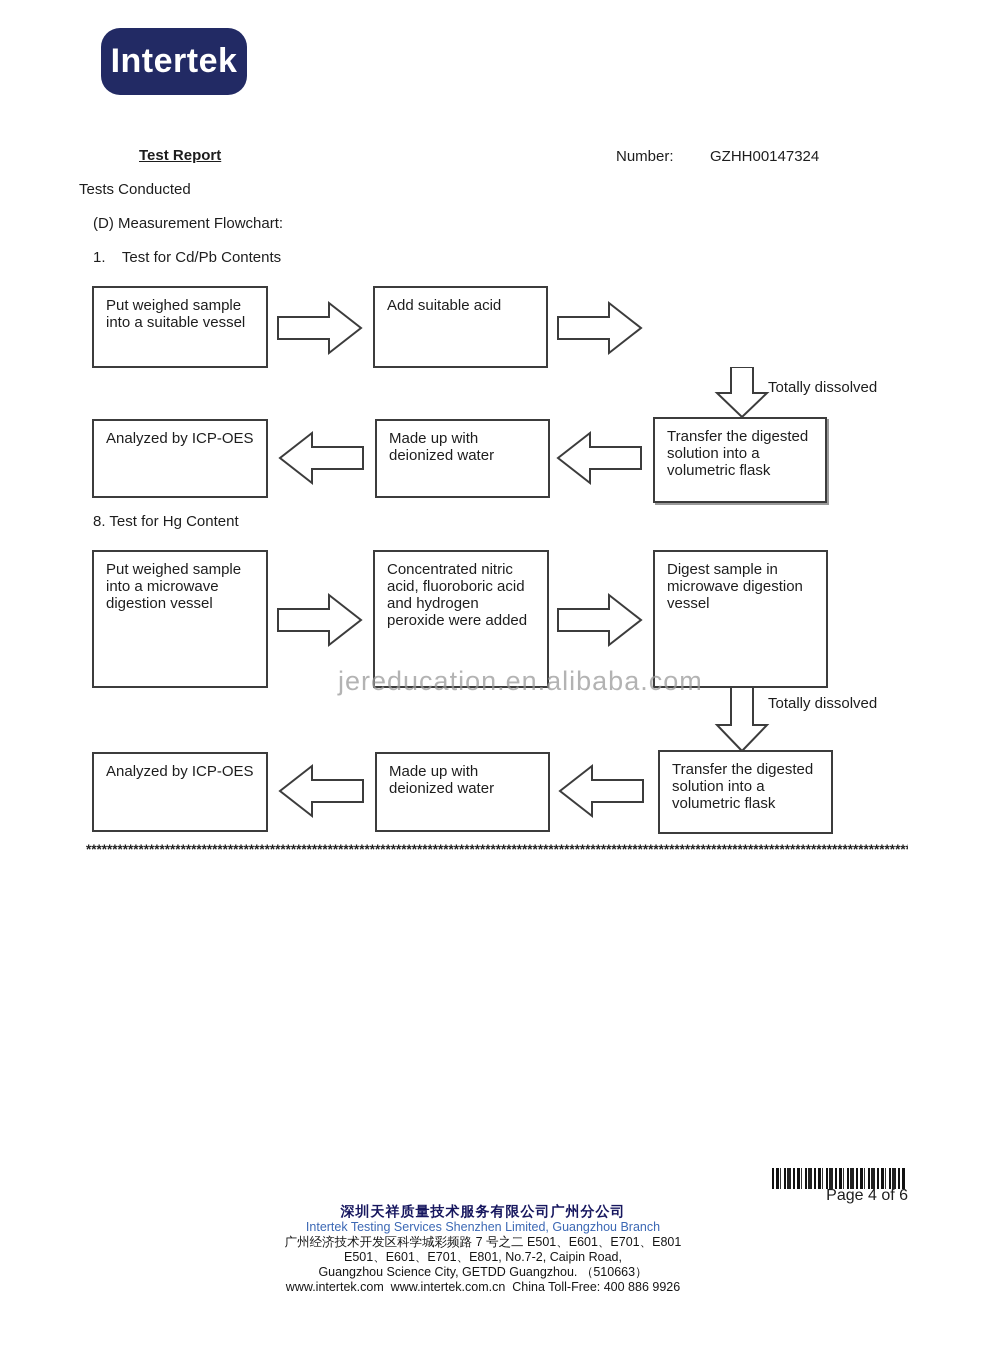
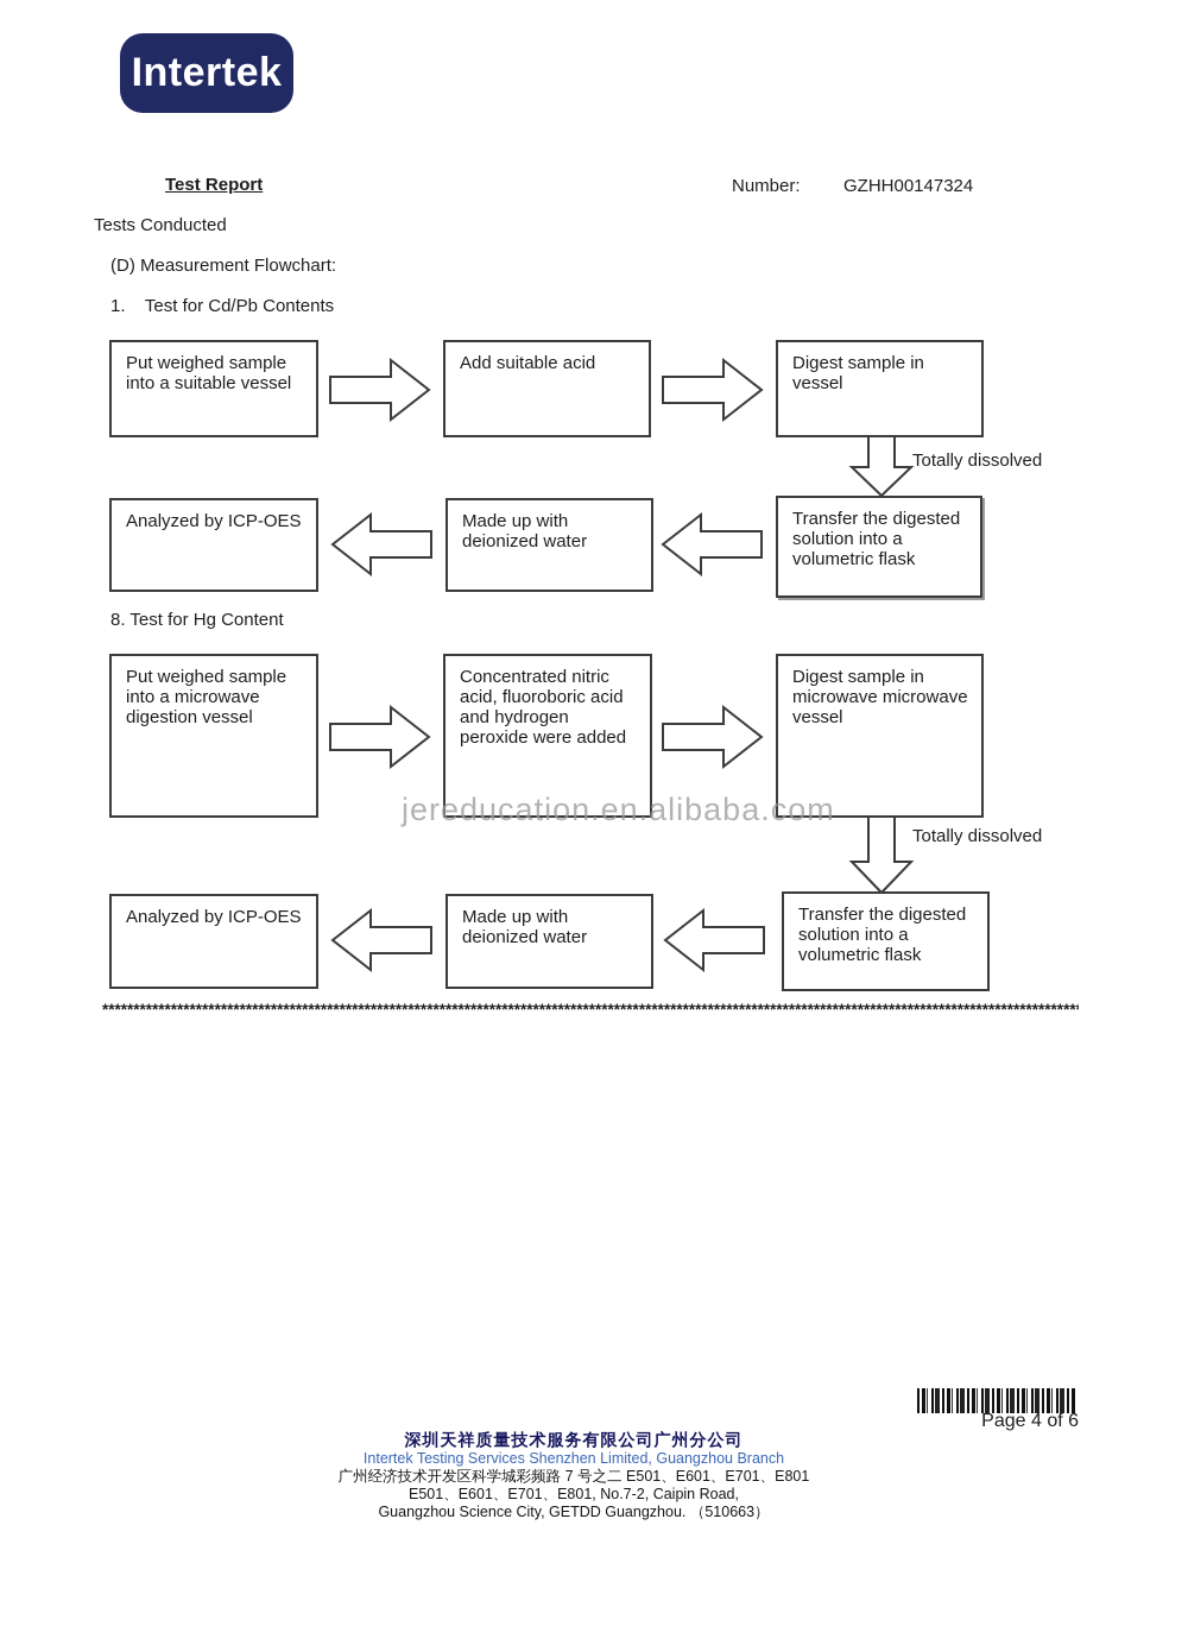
  Intertek
  Test Report
  Number:
  GZHH00147324
  Tests Conducted
  (D) Measurement Flowchart:
  1. Test for Cd/Pb Contents
  Put weighed sample into a suitable vessel
  Add suitable acid
+ Digest sample in vessel
  Totally dissolved
  Analyzed by ICP-OES
  Made up with deionized water
  Transfer the digested solution into a volumetric flask
  8. Test for Hg Content
  Put weighed sample into a microwave digestion vessel
  Concentrated nitric acid, fluoroboric acid and hydrogen peroxide were added
- Digest sample in microwave digestion vessel
+ Digest sample in microwave microwave vessel
  Totally dissolved
  Analyzed by ICP-OES
  Made up with deionized water
  Transfer the digested solution into a volumetric flask
  jereducation.en.alibaba.com
  ************************************************************************************************************************************************************
  Page 4 of 6
  深圳天祥质量技术服务有限公司广州分公司
  Intertek Testing Services Shenzhen Limited, Guangzhou Branch
  广州经济技术开发区科学城彩频路 7 号之二 E501、E601、E701、E801
  E501、E601、E701、E801, No.7-2, Caipin Road,
  Guangzhou Science City, GETDD Guangzhou. （510663）
- www.intertek.com www.intertek.com.cn China Toll-Free: 400 886 9926
